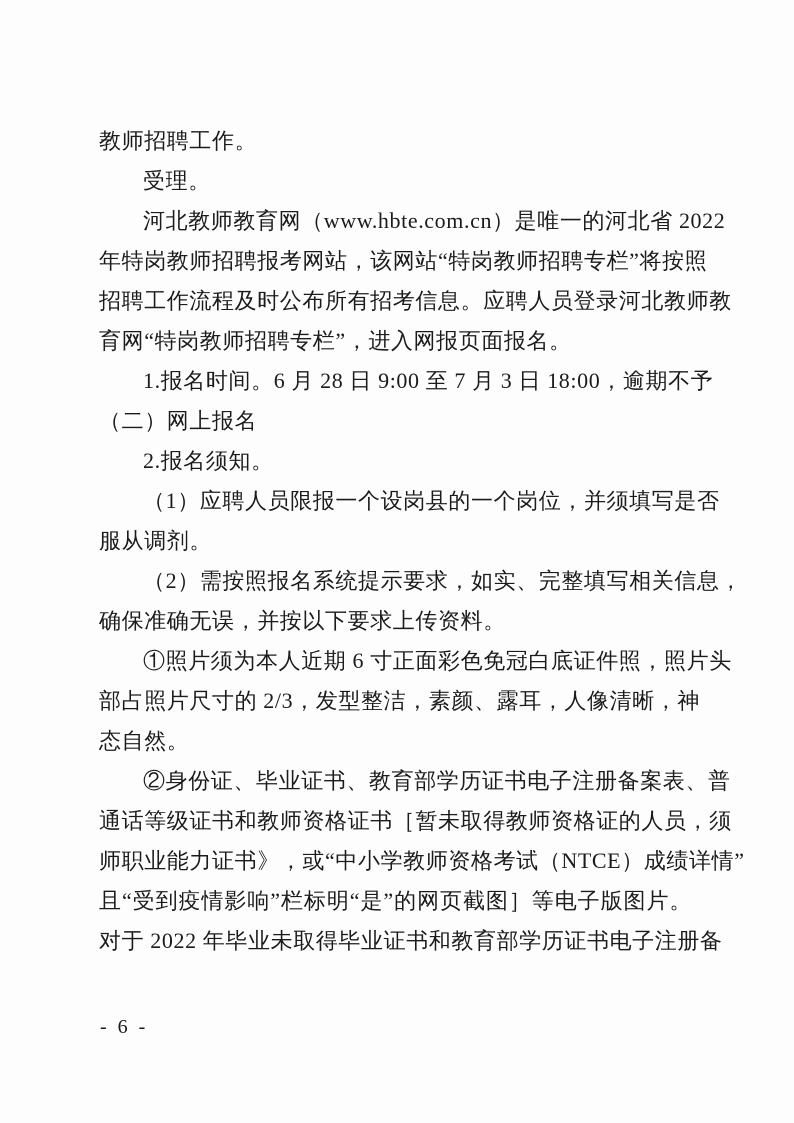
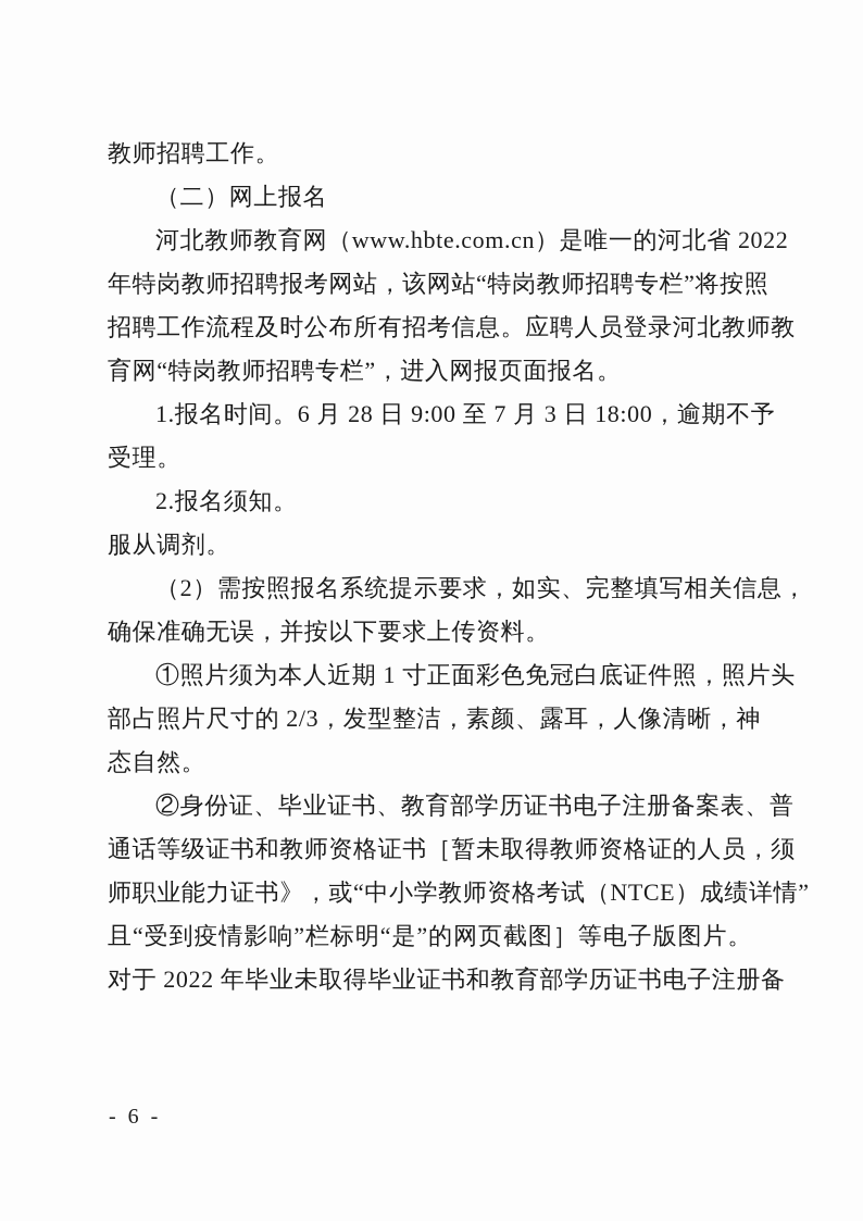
  教师招聘工作。
- 受理。
+ （二）网上报名
  河北教师教育网（www.hbte.com.cn）是唯一的河北省 2022
  年特岗教师招聘报考网站，该网站“特岗教师招聘专栏”将按照
  招聘工作流程及时公布所有招考信息。应聘人员登录河北教师教
  育网“特岗教师招聘专栏”，进入网报页面报名。
  1.报名时间。6 月 28 日 9:00 至 7 月 3 日 18:00，逾期不予
- （二）网上报名
+ 受理。
  2.报名须知。
- （1）应聘人员限报一个设岗县的一个岗位，并须填写是否
  服从调剂。
  （2）需按照报名系统提示要求，如实、完整填写相关信息，
  确保准确无误，并按以下要求上传资料。
- ①照片须为本人近期 6 寸正面彩色免冠白底证件照，照片头
+ ①照片须为本人近期 1 寸正面彩色免冠白底证件照，照片头
  部占照片尺寸的 2/3，发型整洁，素颜、露耳，人像清晰，神
  态自然。
  ②身份证、毕业证书、教育部学历证书电子注册备案表、普
  通话等级证书和教师资格证书［暂未取得教师资格证的人员，须
  师职业能力证书》，或“中小学教师资格考试（NTCE）成绩详情”
  且“受到疫情影响”栏标明“是”的网页截图］等电子版图片。
  对于 2022 年毕业未取得毕业证书和教育部学历证书电子注册备
  - 6 -
